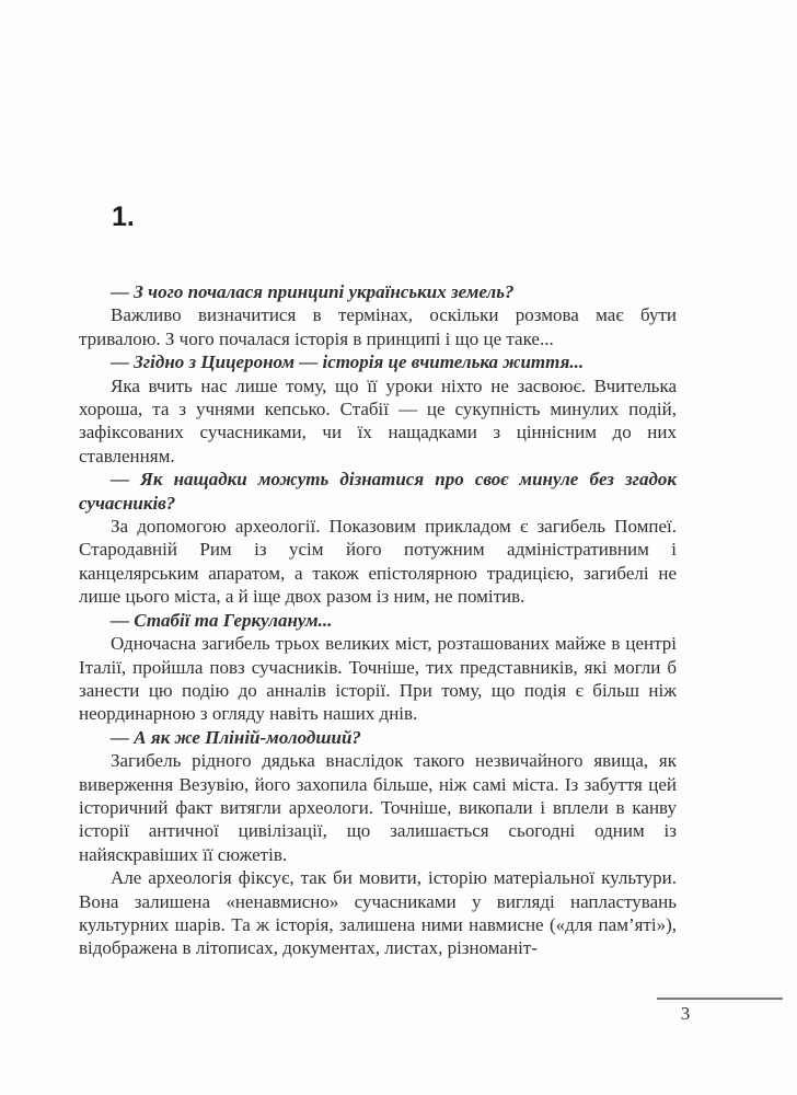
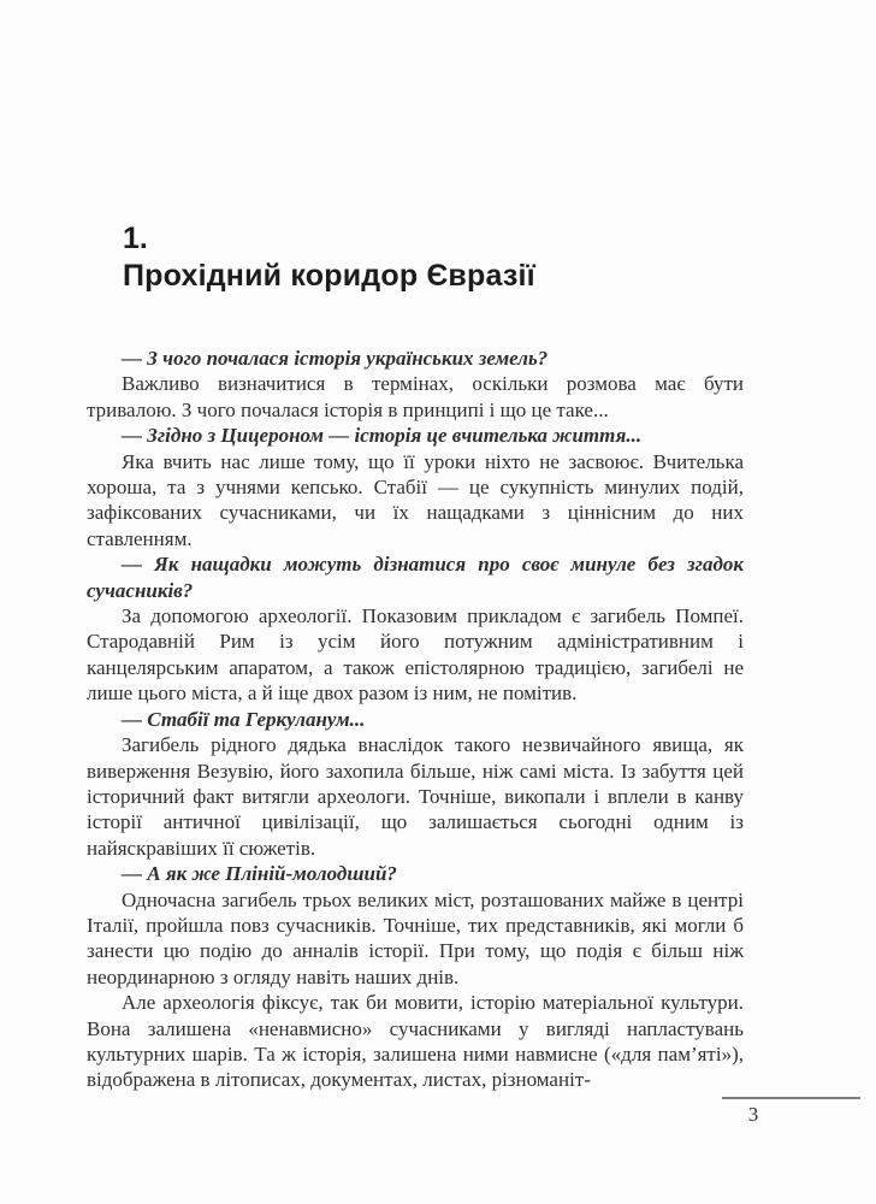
  1.
+ Прохідний коридор Євразії
- — З чого почалася принципі українських земель?
+ — З чого почалася історія українських земель?
  Важливо визначитися в термінах, оскільки розмова має бути тривалою. З чого почалася історія в принципі і що це таке...
  — Згідно з Цицероном — історія це вчителька життя...
  Яка вчить нас лише тому, що її уроки ніхто не засвоює. Вчителька хороша, та з учнями кепсько. Стабії — це сукупність минулих подій, зафіксованих сучасниками, чи їх нащадками з ціннісним до них ставленням.
  — Як нащадки можуть дізнатися про своє минуле без згадок сучасників?
  За допомогою археології. Показовим прикладом є загибель Помпеї. Стародавній Рим із усім його потужним адміністративним і канцелярським апаратом, а також епістолярною традицією, загибелі не лише цього міста, а й іще двох разом із ним, не помітив.
  — Стабії та Геркуланум...
- Одночасна загибель трьох великих міст, розташованих майже в центрі Італії, пройшла повз сучасників. Точніше, тих представників, які могли б занести цю подію до анналів історії. При тому, що подія є більш ніж неординарною з огляду навіть наших днів.
+ Загибель рідного дядька внаслідок такого незвичайного явища, як виверження Везувію, його захопила більше, ніж самі міста. Із забуття цей історичний факт витягли археологи. Точніше, викопали і вплели в канву історії античної цивілізації, що залишається сьогодні одним із найяскравіших її сюжетів.
  — А як же Пліній-молодший?
- Загибель рідного дядька внаслідок такого незвичайного явища, як виверження Везувію, його захопила більше, ніж самі міста. Із забуття цей історичний факт витягли археологи. Точніше, викопали і вплели в канву історії античної цивілізації, що залишається сьогодні одним із найяскравіших її сюжетів.
+ Одночасна загибель трьох великих міст, розташованих майже в центрі Італії, пройшла повз сучасників. Точніше, тих представників, які могли б занести цю подію до анналів історії. При тому, що подія є більш ніж неординарною з огляду навіть наших днів.
  Але археологія фіксує, так би мовити, історію матеріальної культури. Вона залишена «ненавмисно» сучасниками у вигляді напластувань культурних шарів. Та ж історія, залишена ними навмисне («для пам’яті»), відображена в літописах, документах, листах, різноманіт-
  3
